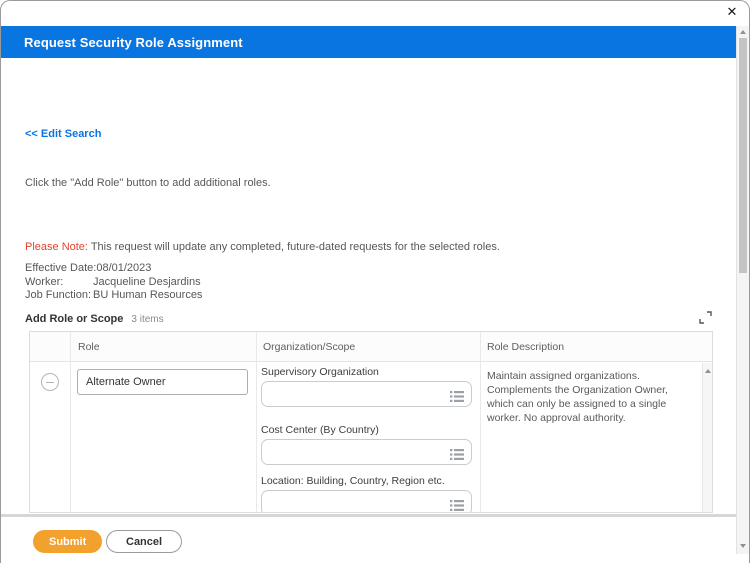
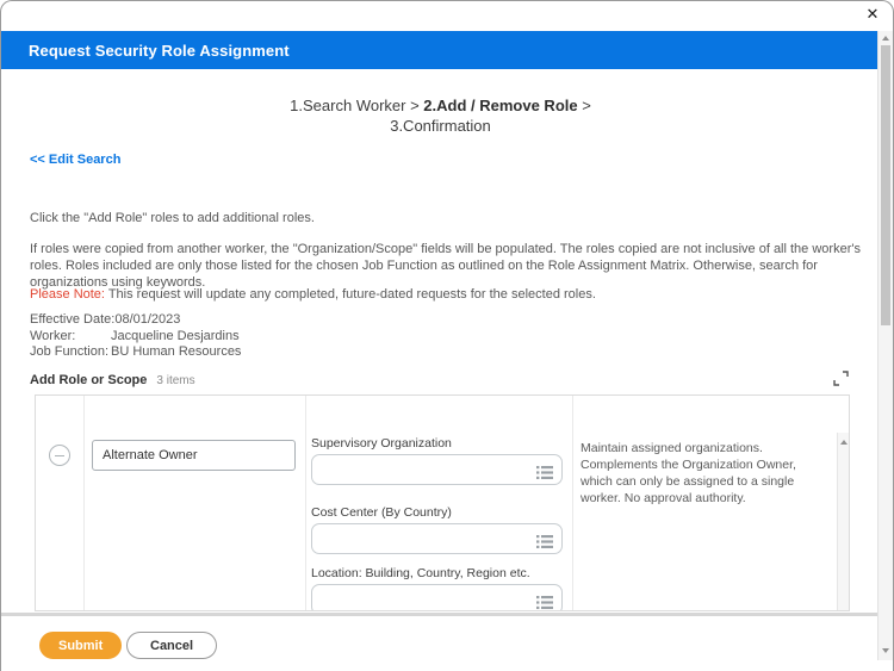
  ✕
  Request Security Role Assignment
+ 1.Search Worker > 2.Add / Remove Role >
+ 3.Confirmation
  << Edit Search
- Click the "Add Role" button to add additional roles.
+ Click the "Add Role" roles to add additional roles.
+ If roles were copied from another worker, the "Organization/Scope" fields will be populated. The roles copied are not inclusive of all the worker's roles. Roles included are only those listed for the chosen Job Function as outlined on the Role Assignment Matrix. Otherwise, search for organizations using keywords.
  Please Note: This request will update any completed, future-dated requests for the selected roles.
  Effective Date:08/01/2023
  Worker: Jacqueline Desjardins
  Job Function: BU Human Resources
  Add Role or Scope 3 items
- Role
- Organization/Scope
- Role Description
  Alternate Owner
  Supervisory Organization
  Cost Center (By Country)
  Location: Building, Country, Region etc.
  Maintain assigned organizations. Complements the Organization Owner, which can only be assigned to a single worker. No approval authority.
  Submit
  Cancel
